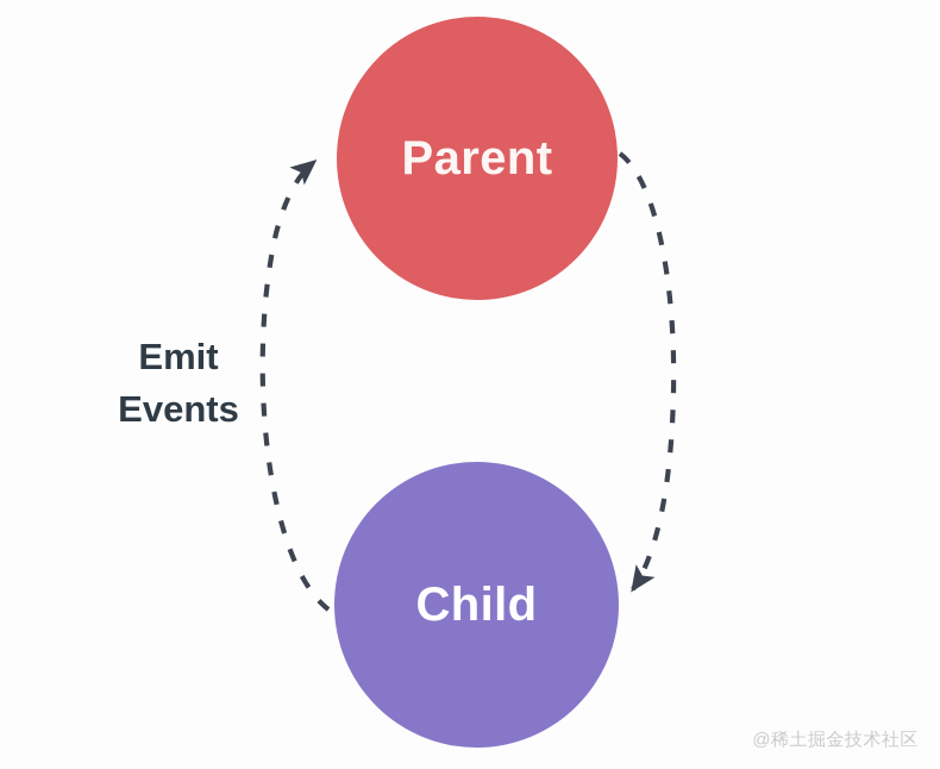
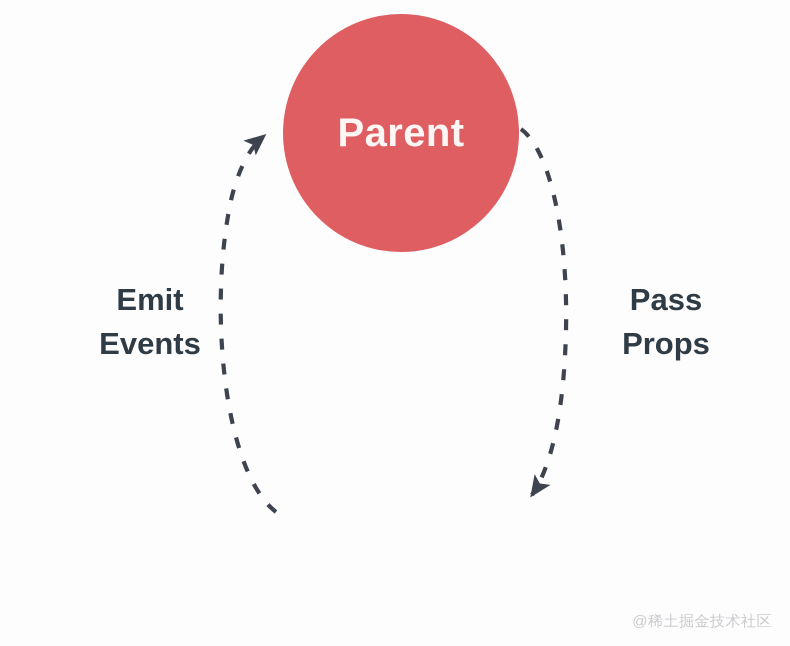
  Parent
- Child
  Emit
  Events
+ Pass
+ Props
  @稀土掘金技术社区
